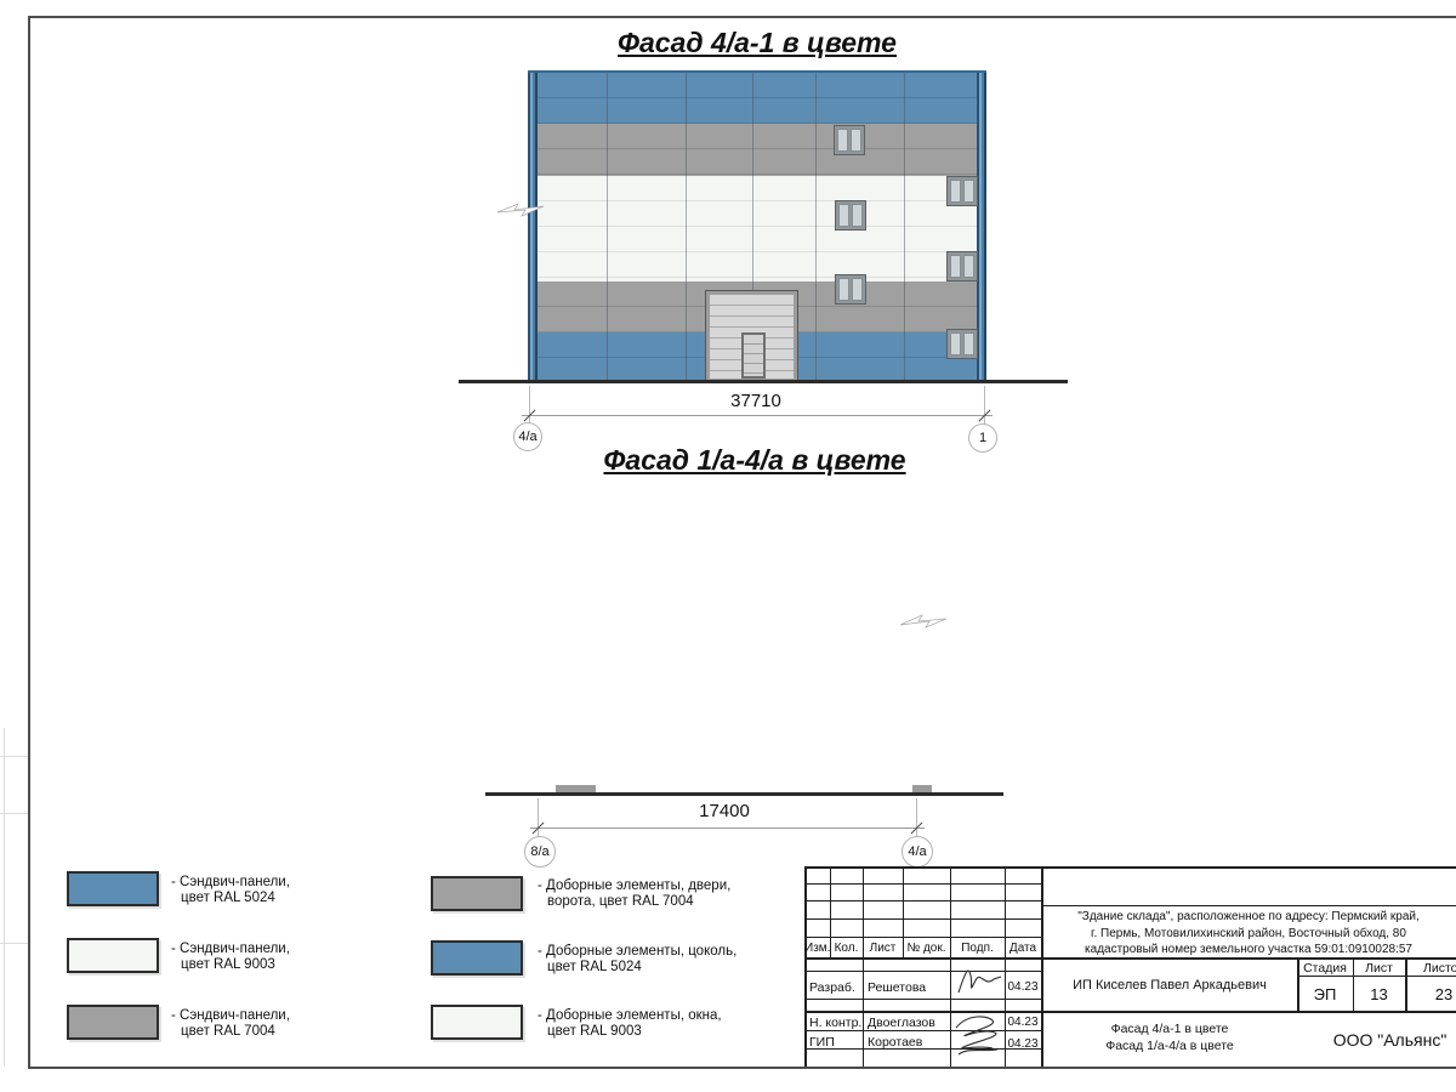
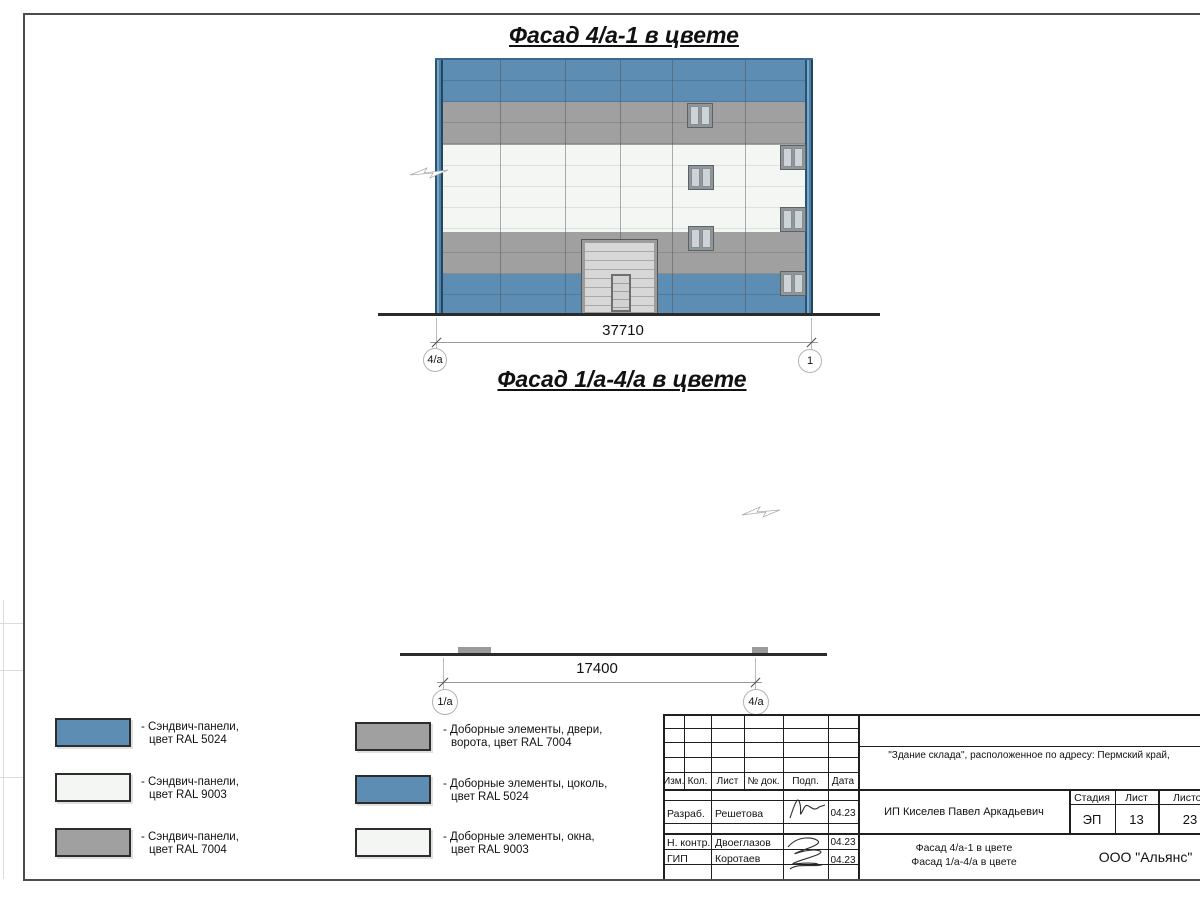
  Фасад 4/а-1 в цвете
  37710
  4/а
  1
  Фасад 1/а-4/а в цвете
  17400
- 8/а
+ 1/а
  4/а
  - Сэндвич-панели,
  цвет RAL 5024
  - Сэндвич-панели,
  цвет RAL 9003
  - Сэндвич-панели,
  цвет RAL 7004
  - Доборные элементы, двери,
  ворота, цвет RAL 7004
  - Доборные элементы, цоколь,
  цвет RAL 5024
  - Доборные элементы, окна,
  цвет RAL 9003
  "Здание склада", расположенное по адресу: Пермский край,
- г. Пермь, Мотовилихинский район, Восточный обход, 80
- кадастровый номер земельного участка 59:01:0910028:57
  Изм.
  Кол.
  Лист
  № док.
  Подп.
  Дата
  Разраб.
  Решетова
  04.23
  Н. контр.
  Двоеглазов
  04.23
  ГИП
  Коротаев
  04.23
  ИП Киселев Павел Аркадьевич
  Стадия
  Лист
  Листо
  ЭП
  13
  23
  Фасад 4/а-1 в цвете
  Фасад 1/а-4/а в цвете
  ООО "Альянс"
